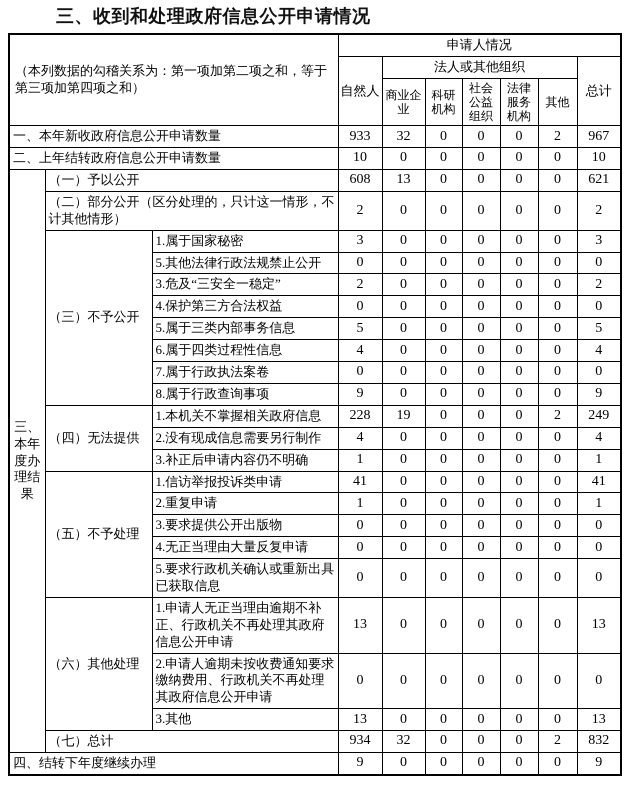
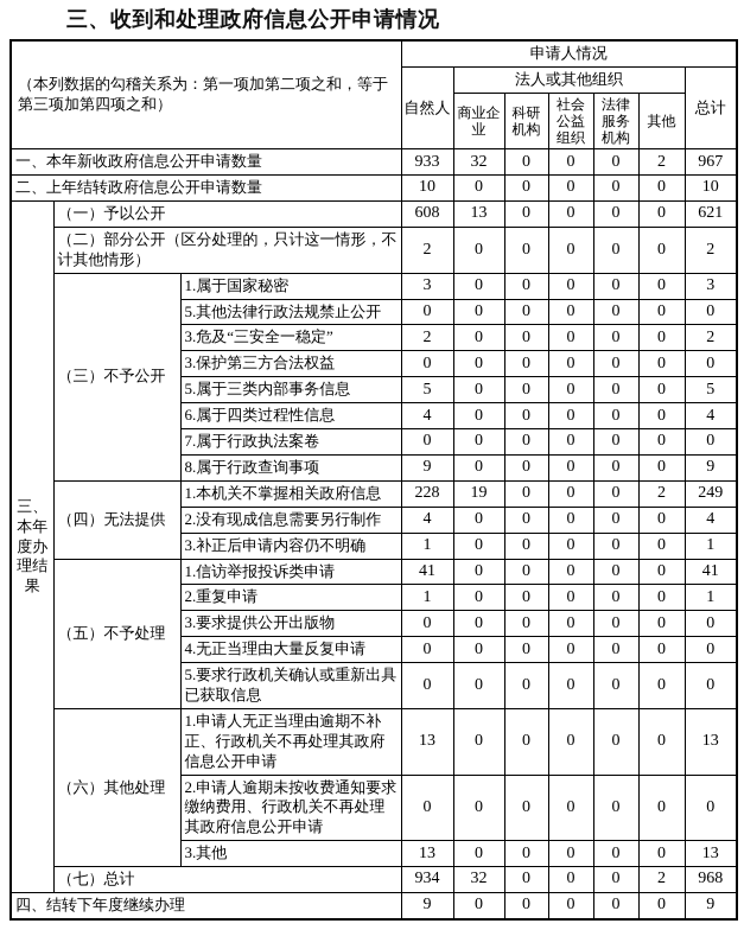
  三、收到和处理政府信息公开申请情况
  （本列数据的勾稽关系为：第一项加第二项之和，等于第三项加第四项之和）	申请人情况
  自然人	法人或其他组织	总计
  商业企业	科研机构	社会公益组织	法律服务机构	其他
  一、本年新收政府信息公开申请数量	933	32	0	0	0	2	967
  二、上年结转政府信息公开申请数量	10	0	0	0	0	0	10
  三、本年度办理结果	（一）予以公开	608	13	0	0	0	0	621
  （二）部分公开（区分处理的，只计这一情形，不计其他情形）	2	0	0	0	0	0	2
  （三）不予公开	1.属于国家秘密	3	0	0	0	0	0	3
  5.其他法律行政法规禁止公开	0	0	0	0	0	0	0
  3.危及“三安全一稳定”	2	0	0	0	0	0	2
- 4.保护第三方合法权益	0	0	0	0	0	0	0
+ 3.保护第三方合法权益	0	0	0	0	0	0	0
  5.属于三类内部事务信息	5	0	0	0	0	0	5
  6.属于四类过程性信息	4	0	0	0	0	0	4
  7.属于行政执法案卷	0	0	0	0	0	0	0
  8.属于行政查询事项	9	0	0	0	0	0	9
  （四）无法提供	1.本机关不掌握相关政府信息	228	19	0	0	0	2	249
  2.没有现成信息需要另行制作	4	0	0	0	0	0	4
  3.补正后申请内容仍不明确	1	0	0	0	0	0	1
  （五）不予处理	1.信访举报投诉类申请	41	0	0	0	0	0	41
  2.重复申请	1	0	0	0	0	0	1
  3.要求提供公开出版物	0	0	0	0	0	0	0
  4.无正当理由大量反复申请	0	0	0	0	0	0	0
  5.要求行政机关确认或重新出具已获取信息	0	0	0	0	0	0	0
  （六）其他处理	1.申请人无正当理由逾期不补正、行政机关不再处理其政府信息公开申请	13	0	0	0	0	0	13
  2.申请人逾期未按收费通知要求缴纳费用、行政机关不再处理其政府信息公开申请	0	0	0	0	0	0	0
  3.其他	13	0	0	0	0	0	13
- （七）总计	934	32	0	0	0	2	832
+ （七）总计	934	32	0	0	0	2	968
  四、结转下年度继续办理	9	0	0	0	0	0	9
